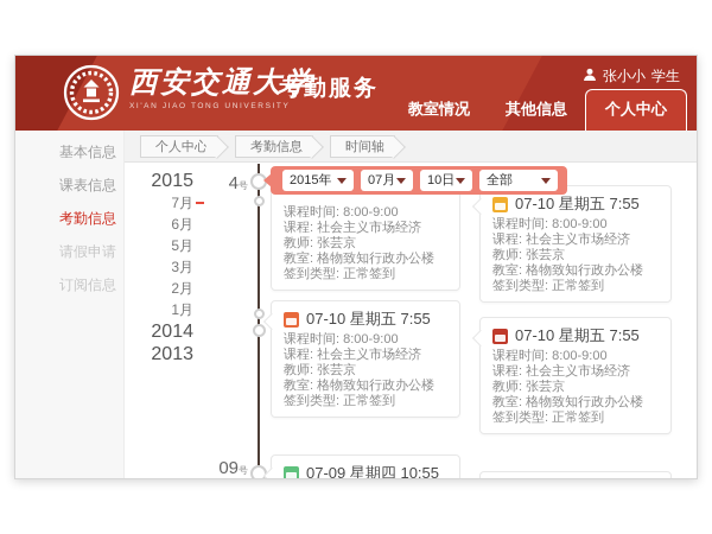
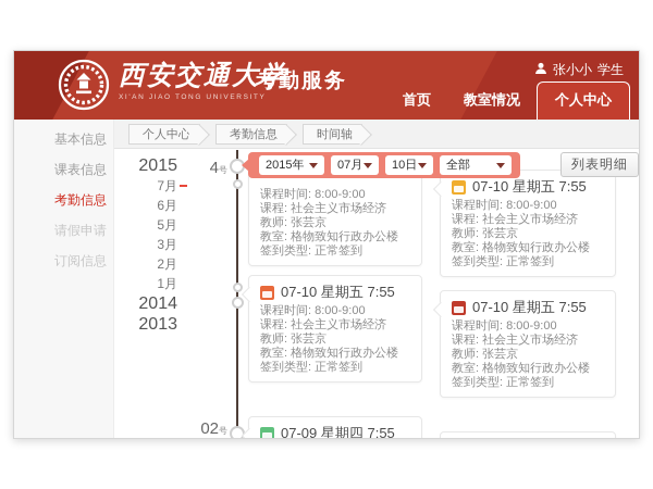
  西安交通大学
  考勤服务
  张小小
  学生
+ 首页
  教室情况
- 其他信息
  个人中心
  基本信息
  课表信息
  考勤信息
  请假申请
  订阅信息
  个人中心
  考勤信息
  时间轴
  2015
  7月
  6月
  5月
  3月
  2月
  1月
  2014
  2013
  4号
- 09号
+ 02号
  2015年
  07月
  10日
  全部
+ 列表明细
  课程时间: 8:00-9:00
  课程: 社会主义市场经济
  教师: 张芸京
  教室: 格物致知行政办公楼
  签到类型: 正常签到
  07-10 星期五 7:55
  课程时间: 8:00-9:00
  课程: 社会主义市场经济
  教师: 张芸京
  教室: 格物致知行政办公楼
  签到类型: 正常签到
  07-10 星期五 7:55
  课程时间: 8:00-9:00
  课程: 社会主义市场经济
  教师: 张芸京
  教室: 格物致知行政办公楼
  签到类型: 正常签到
  07-10 星期五 7:55
  课程时间: 8:00-9:00
  课程: 社会主义市场经济
  教师: 张芸京
  教室: 格物致知行政办公楼
  签到类型: 正常签到
- 07-09 星期四 10:55
+ 07-09 星期四 7:55
